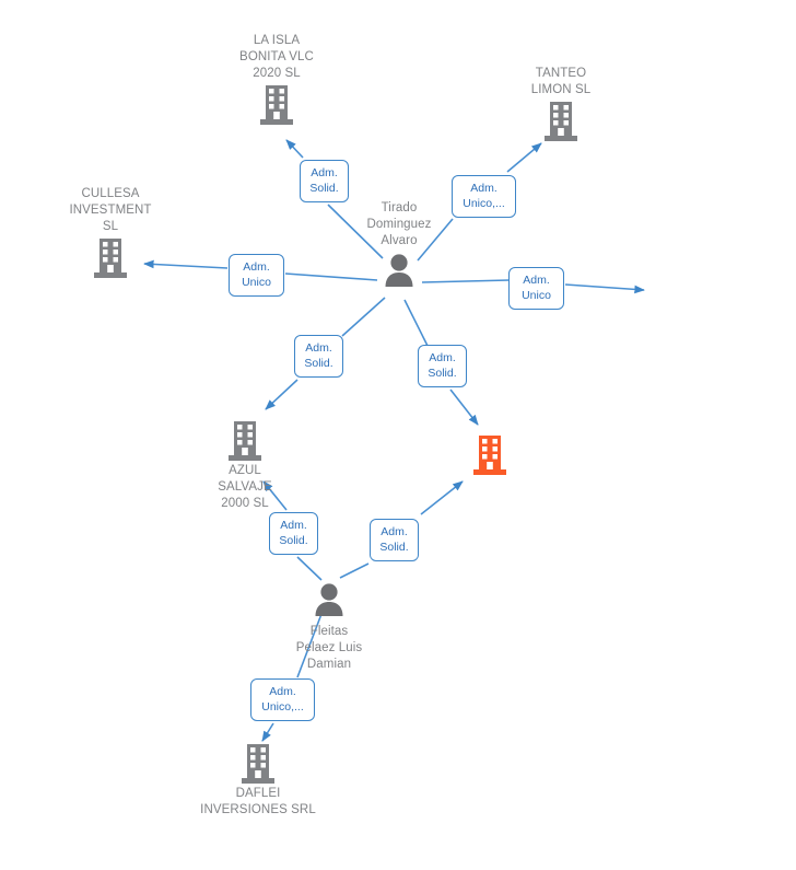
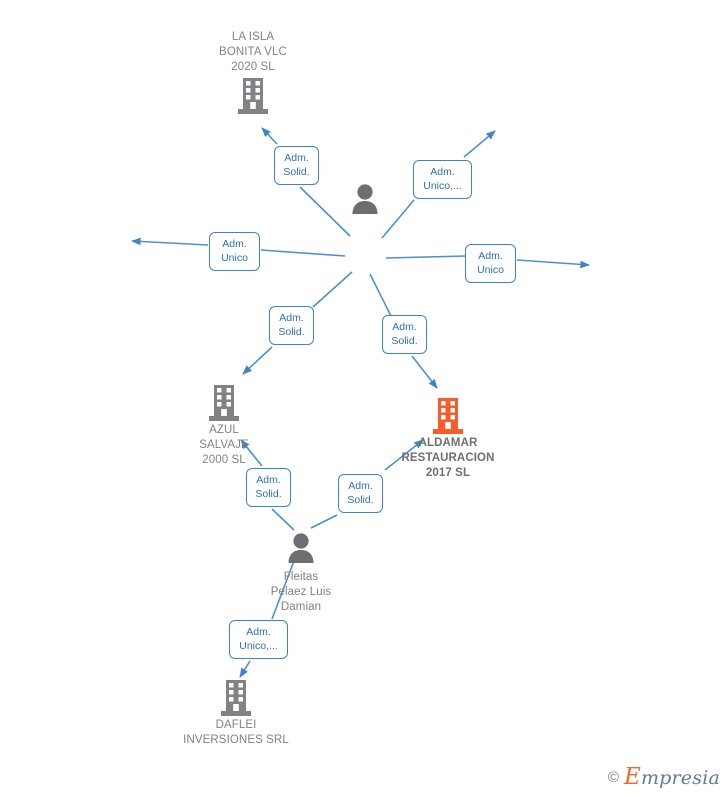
  Adm.
  Solid.
  Adm.
  Unico,...
  Adm.
  Unico
  Adm.
  Unico
  Adm.
  Solid.
  Adm.
  Solid.
  Adm.
  Solid.
  Adm.
  Solid.
  Adm.
  Unico,...
  LA ISLA
  BONITA VLC
  2020 SL
- TANTEO
- LIMON SL
- CULLESA
- INVESTMENT
- SL
- Tirado
- Dominguez
- Alvaro
  AZUL
  SALVAJE
  2000 SL
+ ALDAMAR
+ RESTAURACION
+ 2017 SL
  Fleitas
  Pelaez Luis
  Damian
  DAFLEI
  INVERSIONES SRL
+ ©
+ Empresia
